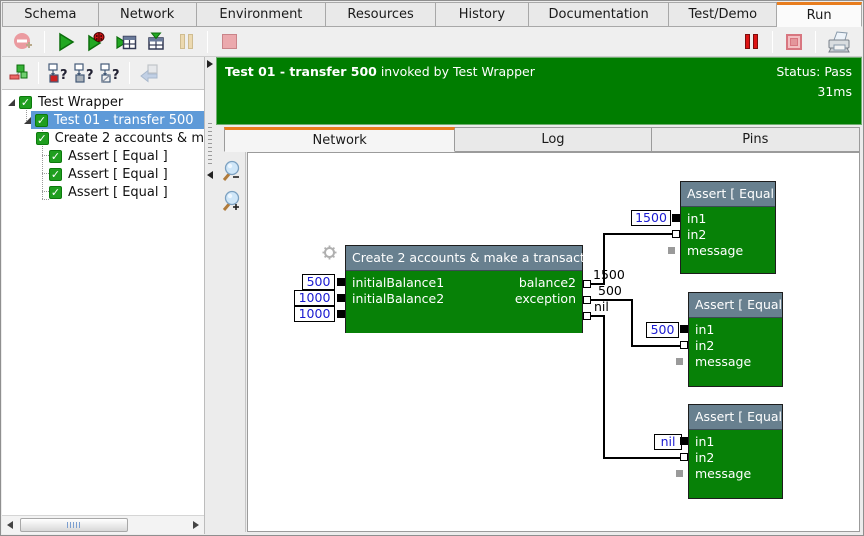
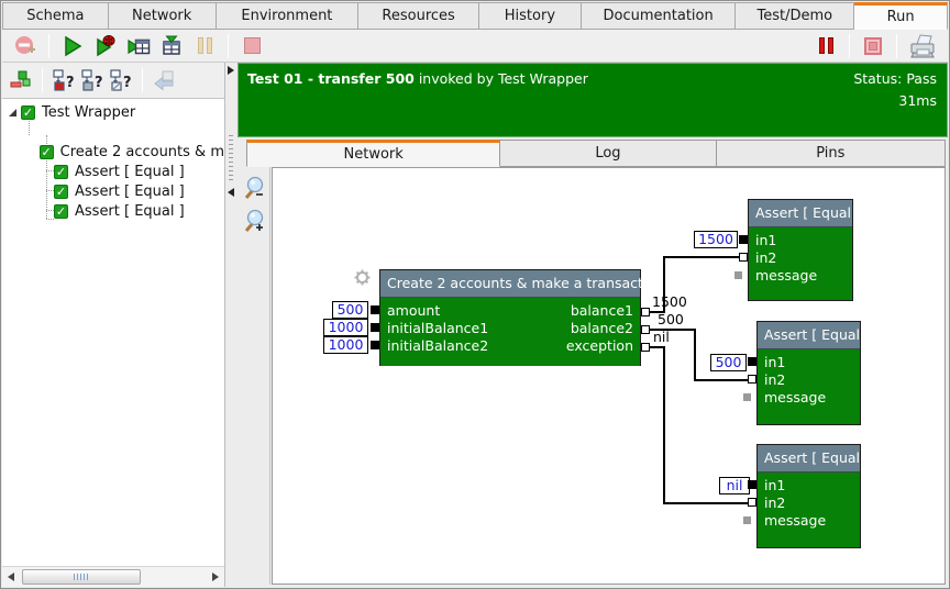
  Schema
  Network
  Environment
  Resources
  History
  Documentation
  Test/Demo
  Run
  ?
  ?
  ?
  Test Wrapper
- Test 01 - transfer 500
  Create 2 accounts & m
  Assert [ Equal ]
  Assert [ Equal ]
  Assert [ Equal ]
  Test 01 - transfer 500 invoked by Test Wrapper
  Status: Pass
  31ms
  Network
  Log
  Pins
  1500
  500
  nil
  Create 2 accounts & make a transaction
+ amount
+ balance1
  initialBalance1
  balance2
  initialBalance2
  exception
  500
  1000
  1000
  Assert [ Equal ]
  in1
  in2
  message
  1500
  Assert [ Equal ]
  in1
  in2
  message
  500
  Assert [ Equal ]
  in1
  in2
  message
  nil
